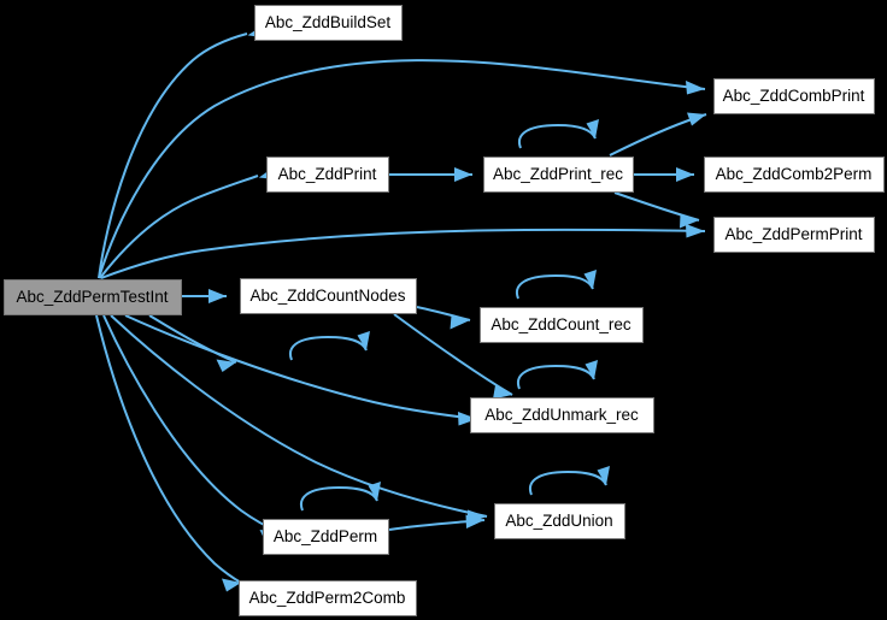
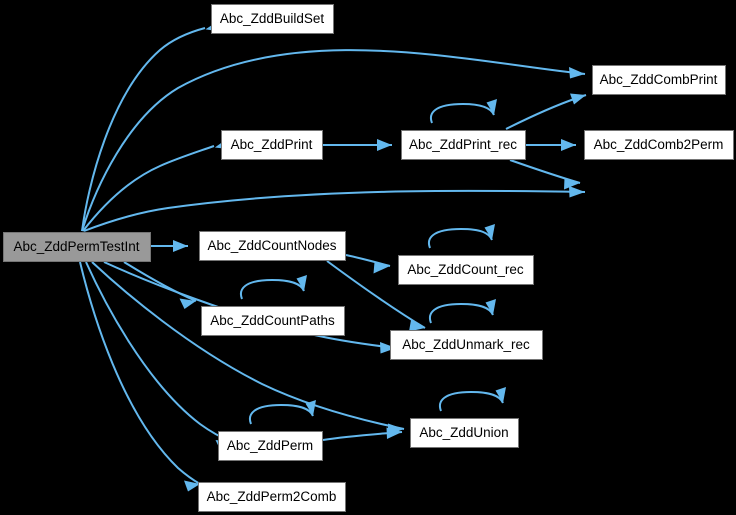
  Abc_ZddPermTestInt
  Abc_ZddBuildSet
  Abc_ZddPrint
  Abc_ZddCountNodes
+ Abc_ZddCountPaths
  Abc_ZddPerm
  Abc_ZddPerm2Comb
  Abc_ZddPrint_rec
  Abc_ZddCount_rec
  Abc_ZddUnmark_rec
  Abc_ZddUnion
  Abc_ZddCombPrint
  Abc_ZddComb2Perm
- Abc_ZddPermPrint
